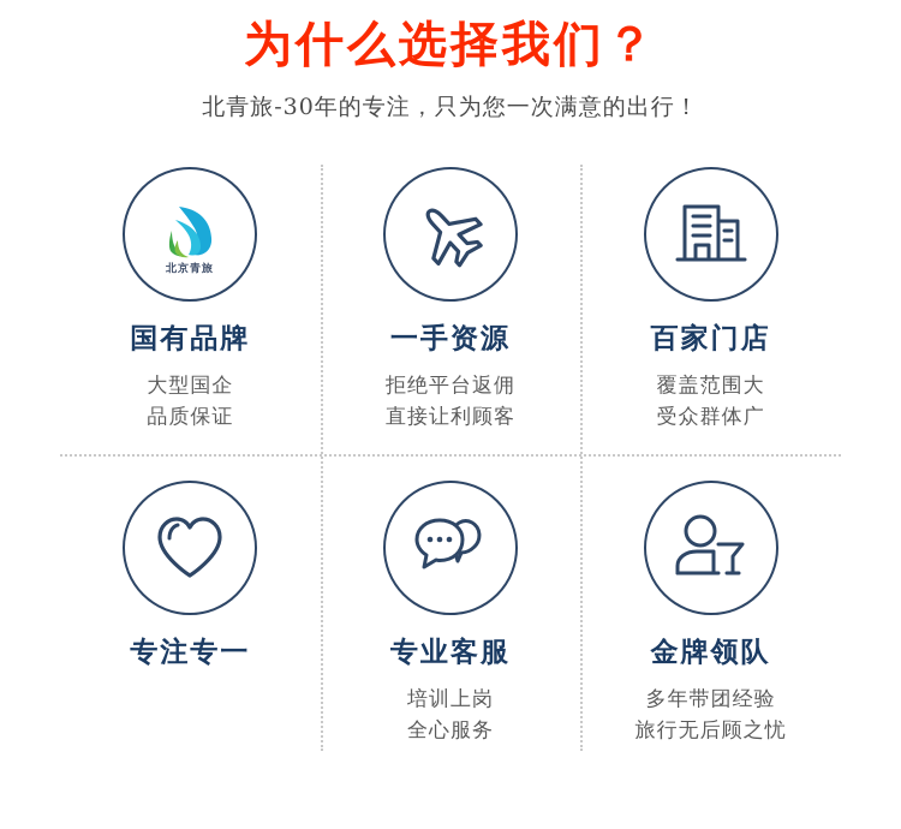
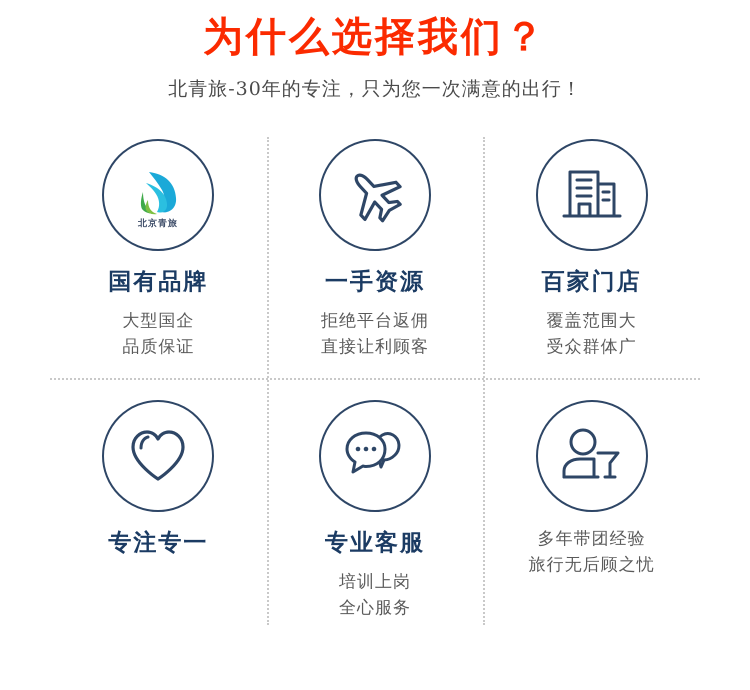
  为什么选择我们？
  北青旅-30年的专注，只为您一次满意的出行！
  北京青旅
  国有品牌
  大型国企
  品质保证
  一手资源
  拒绝平台返佣
  直接让利顾客
  百家门店
  覆盖范围大
  受众群体广
  专注专一
  专业客服
  培训上岗
  全心服务
- 金牌领队
  多年带团经验
  旅行无后顾之忧
